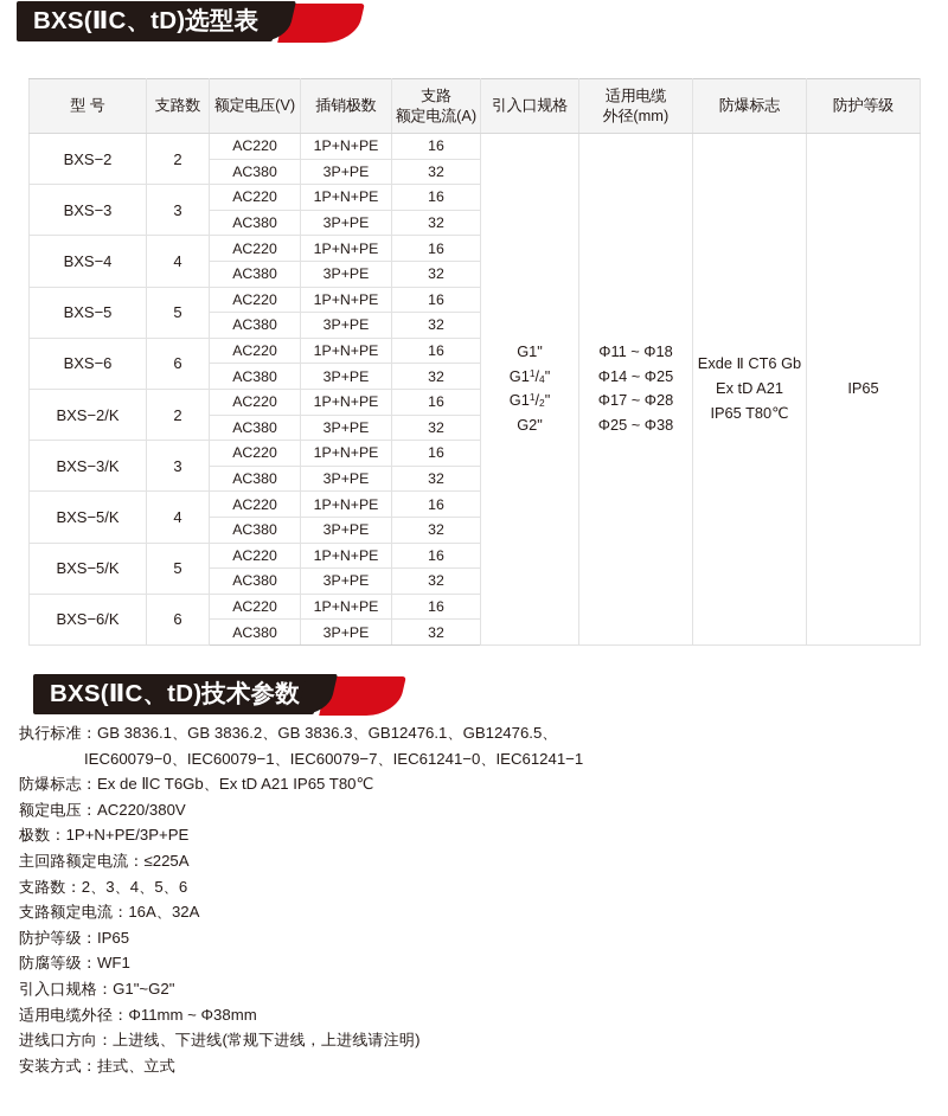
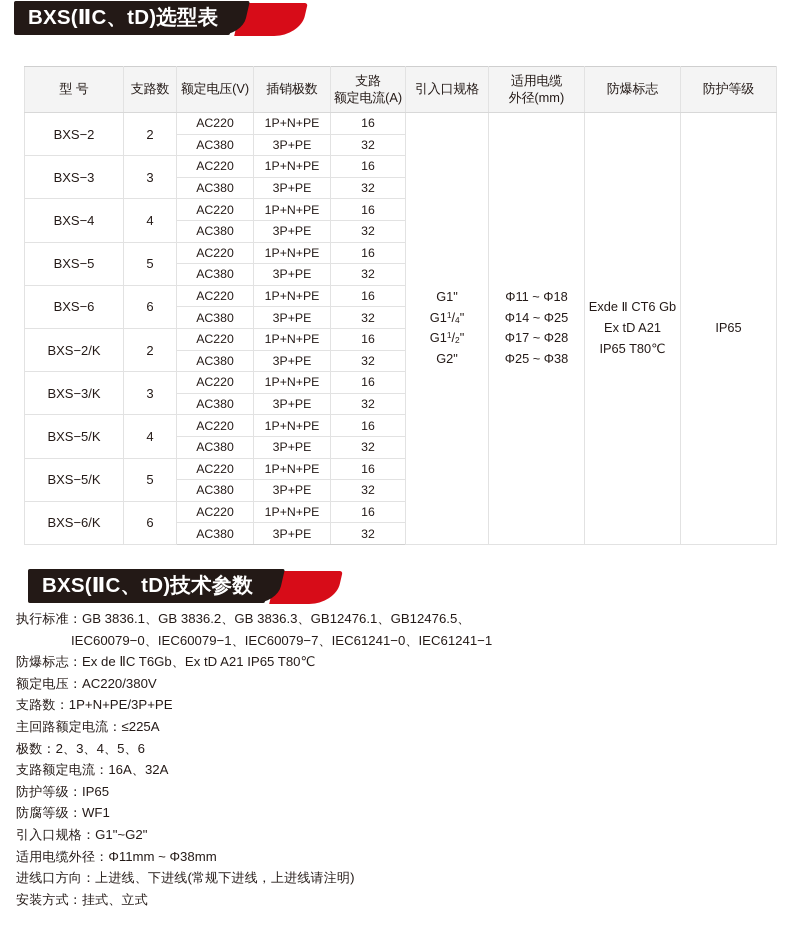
  BXS(ⅡC、tD)选型表
  型 号	支路数	额定电压(V)	插销极数	支路额定电流(A)	引入口规格	适用电缆外径(mm)	防爆标志	防护等级
  BXS−2	2	AC220	1P+N+PE	16	G1"G11/4"G11/2"G2"	Φ11 ~ Φ18Φ14 ~ Φ25Φ17 ~ Φ28Φ25 ~ Φ38	Exde Ⅱ CT6 GbEx tD A21IP65 T80℃	IP65
  AC380	3P+PE	32
  BXS−3	3	AC220	1P+N+PE	16
  AC380	3P+PE	32
  BXS−4	4	AC220	1P+N+PE	16
  AC380	3P+PE	32
  BXS−5	5	AC220	1P+N+PE	16
  AC380	3P+PE	32
  BXS−6	6	AC220	1P+N+PE	16
  AC380	3P+PE	32
  BXS−2/K	2	AC220	1P+N+PE	16
  AC380	3P+PE	32
  BXS−3/K	3	AC220	1P+N+PE	16
  AC380	3P+PE	32
  BXS−5/K	4	AC220	1P+N+PE	16
  AC380	3P+PE	32
  BXS−5/K	5	AC220	1P+N+PE	16
  AC380	3P+PE	32
  BXS−6/K	6	AC220	1P+N+PE	16
  AC380	3P+PE	32
  BXS(ⅡC、tD)技术参数
  执行标准：GB 3836.1、GB 3836.2、GB 3836.3、GB12476.1、GB12476.5、
  IEC60079−0、IEC60079−1、IEC60079−7、IEC61241−0、IEC61241−1
  防爆标志：Ex de ⅡC T6Gb、Ex tD A21 IP65 T80℃
  额定电压：AC220/380V
- 极数：1P+N+PE/3P+PE
+ 支路数：1P+N+PE/3P+PE
  主回路额定电流：≤225A
- 支路数：2、3、4、5、6
+ 极数：2、3、4、5、6
  支路额定电流：16A、32A
  防护等级：IP65
  防腐等级：WF1
  引入口规格：G1"~G2"
  适用电缆外径：Φ11mm ~ Φ38mm
  进线口方向：上进线、下进线(常规下进线，上进线请注明)
  安装方式：挂式、立式
